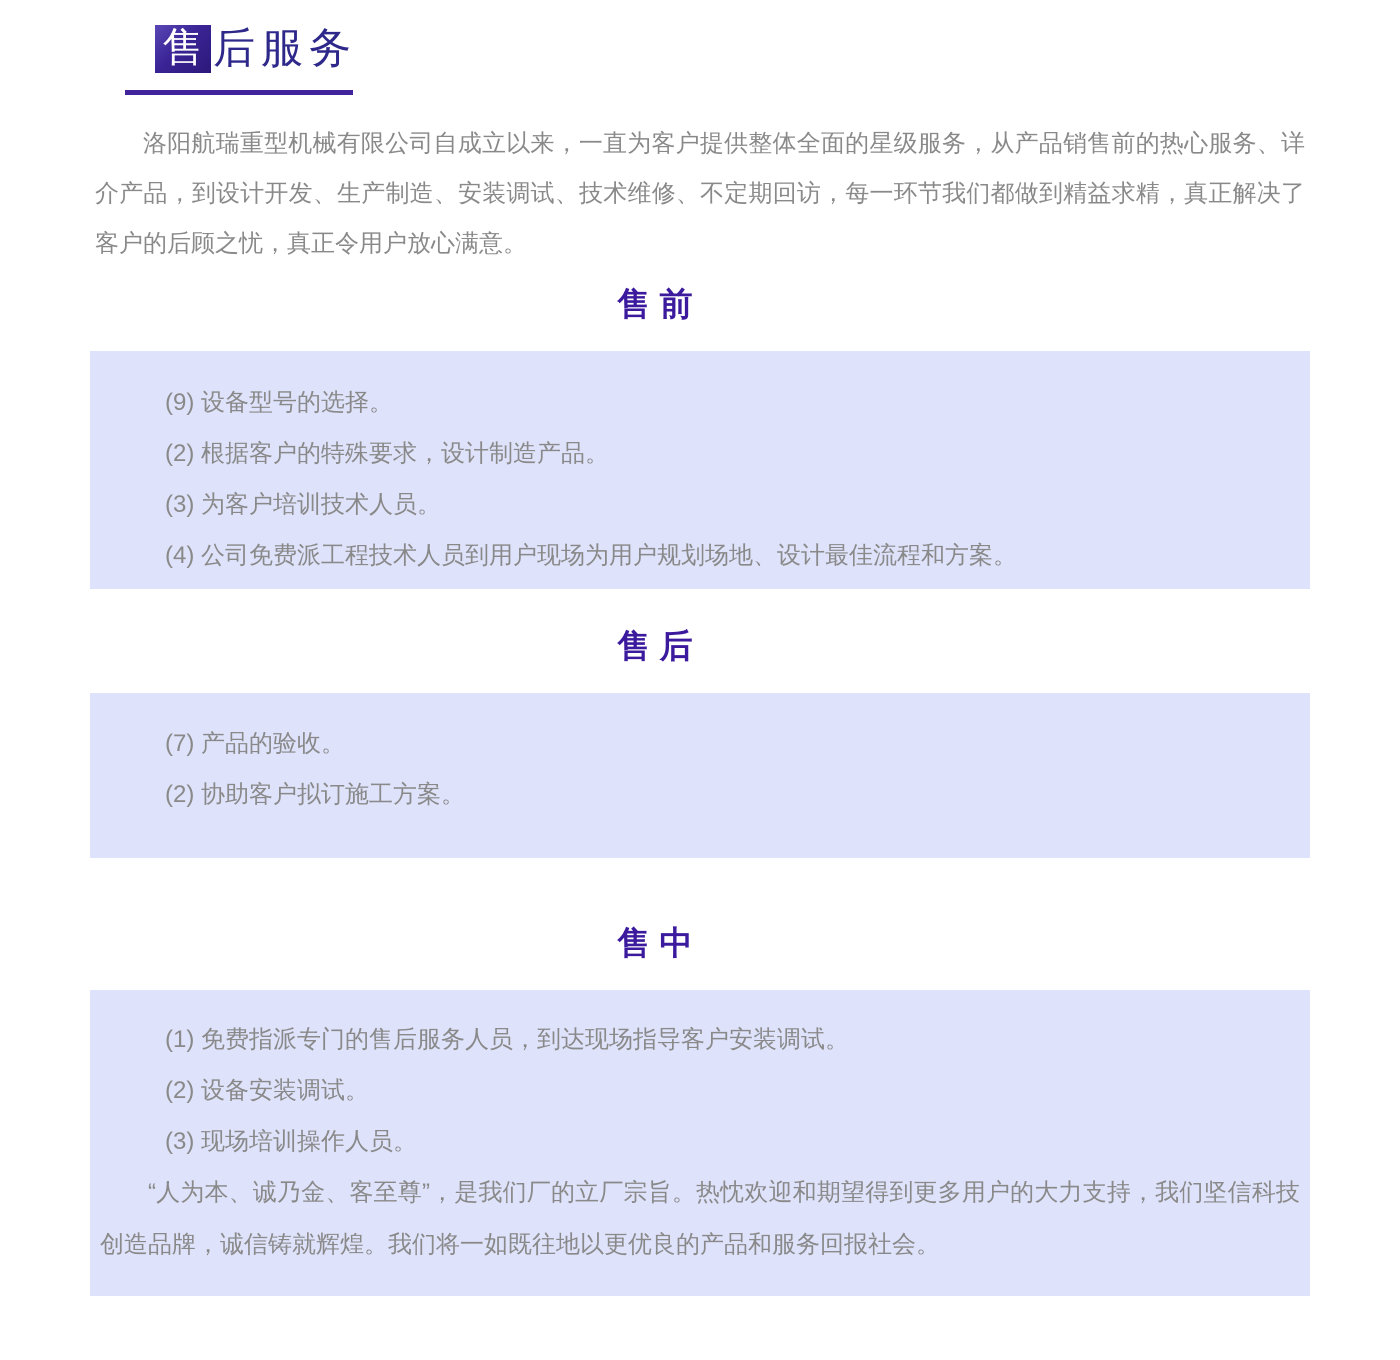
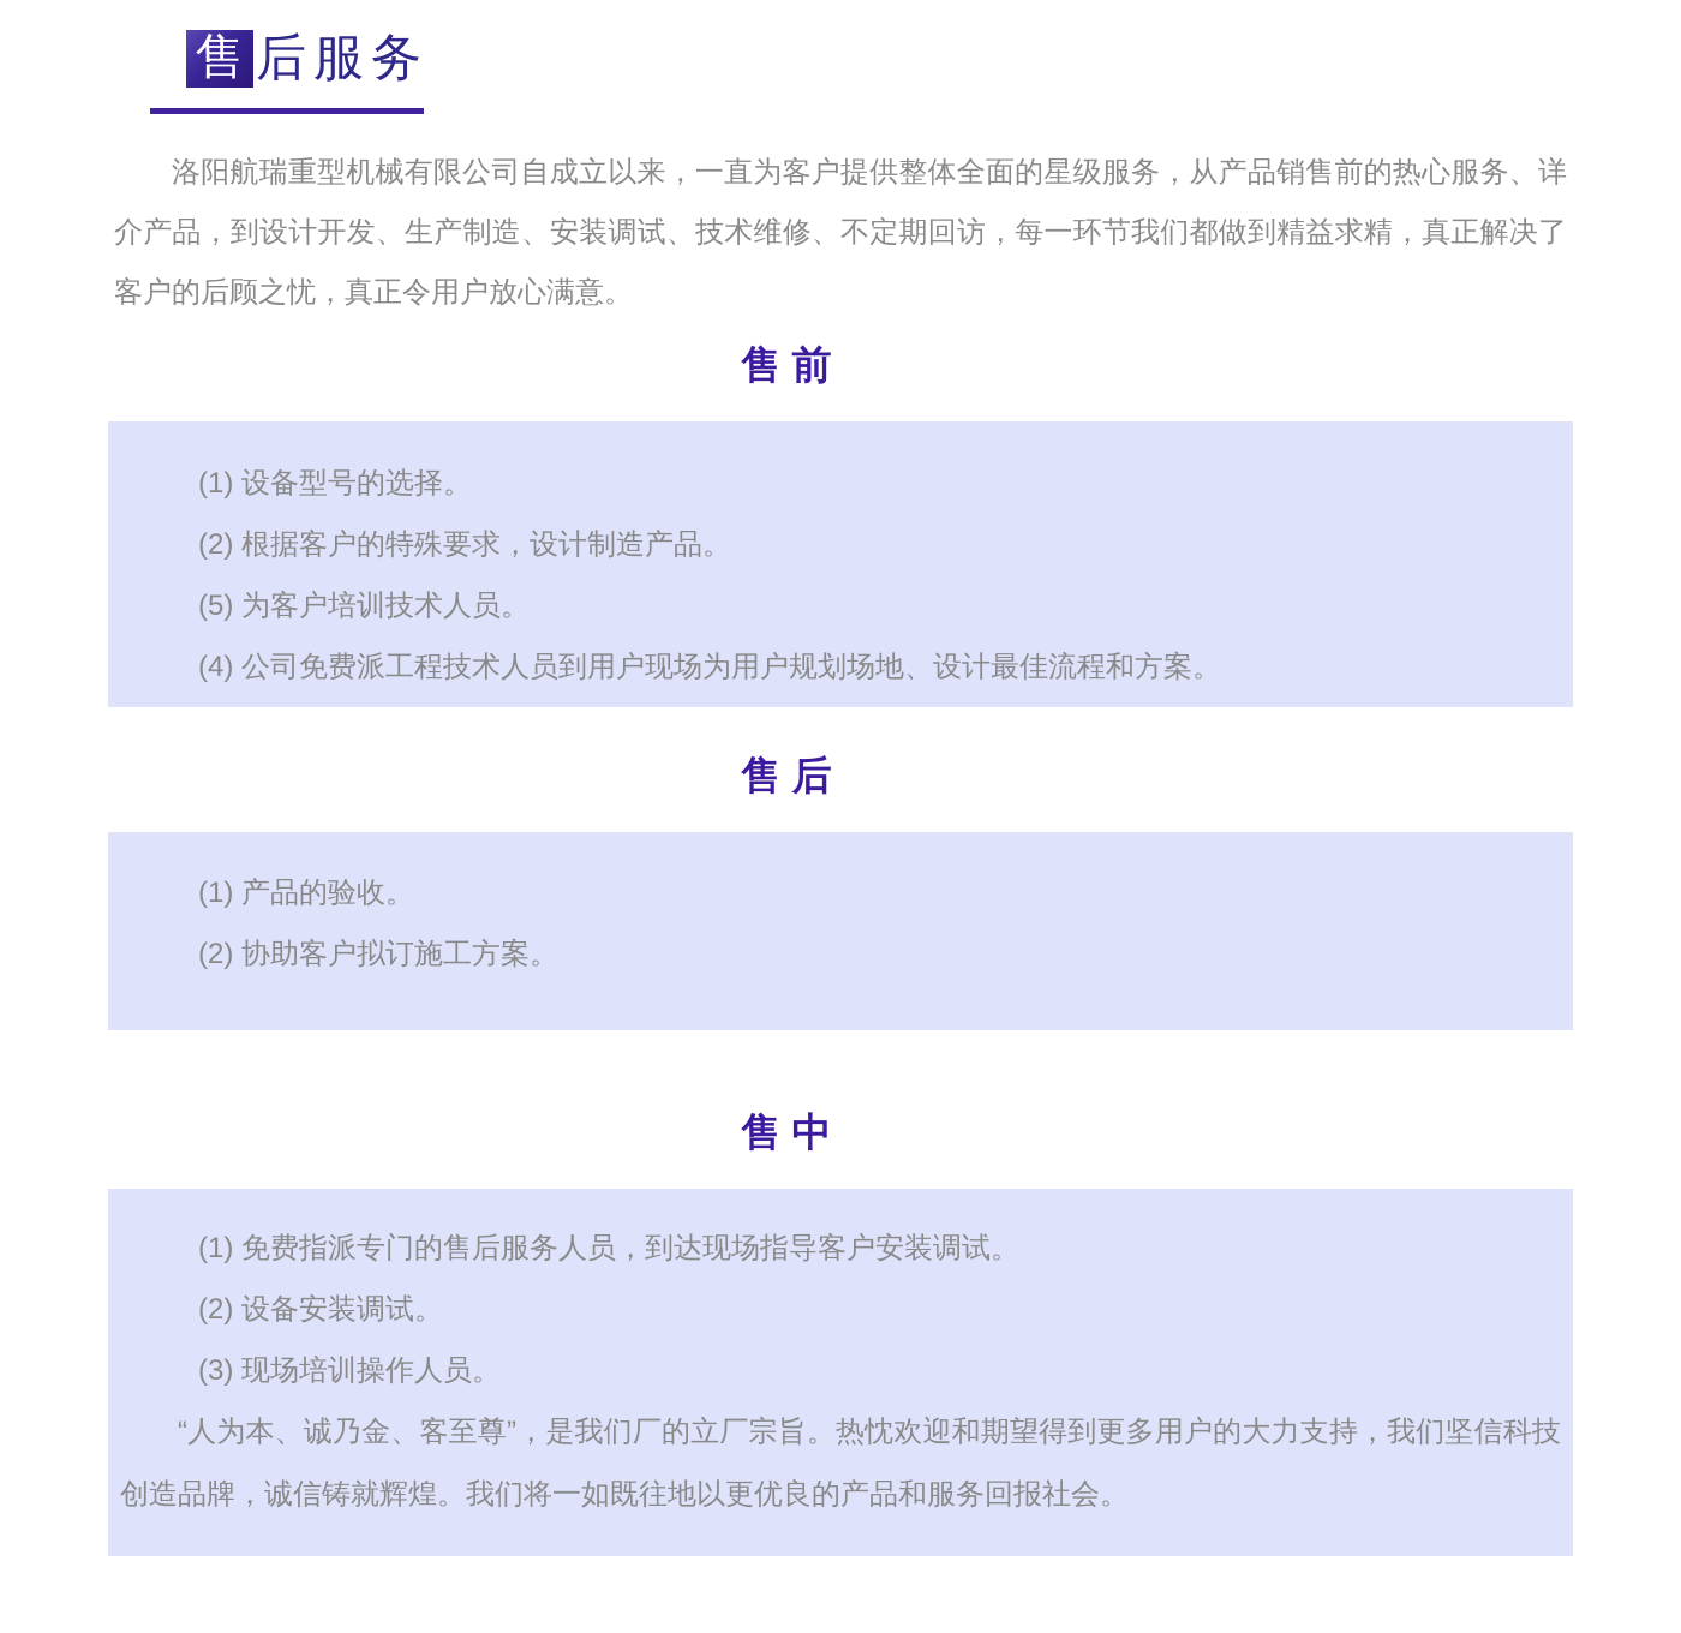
  售
  后服务
  洛阳航瑞重型机械有限公司自成立以来，一直为客户提供整体全面的星级服务，从产品销售前的热心服务、详介产品，到设计开发、生产制造、安装调试、技术维修、不定期回访，每一环节我们都做到精益求精，真正解决了客户的后顾之忧，真正令用户放心满意。
  售 前
- (9) 设备型号的选择。
+ (1) 设备型号的选择。
  (2) 根据客户的特殊要求，设计制造产品。
- (3) 为客户培训技术人员。
+ (5) 为客户培训技术人员。
  (4) 公司免费派工程技术人员到用户现场为用户规划场地、设计最佳流程和方案。
  售 后
- (7) 产品的验收。
+ (1) 产品的验收。
  (2) 协助客户拟订施工方案。
  售 中
  (1) 免费指派专门的售后服务人员，到达现场指导客户安装调试。
  (2) 设备安装调试。
  (3) 现场培训操作人员。
  “人为本、诚乃金、客至尊”，是我们厂的立厂宗旨。热忱欢迎和期望得到更多用户的大力支持，我们坚信科技创造品牌，诚信铸就辉煌。我们将一如既往地以更优良的产品和服务回报社会。
